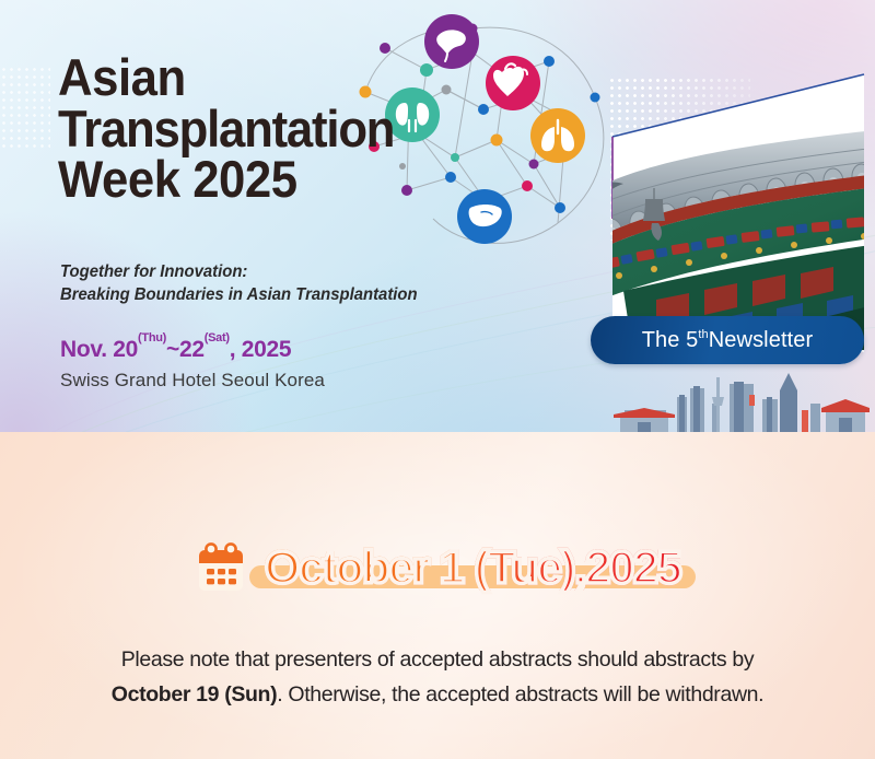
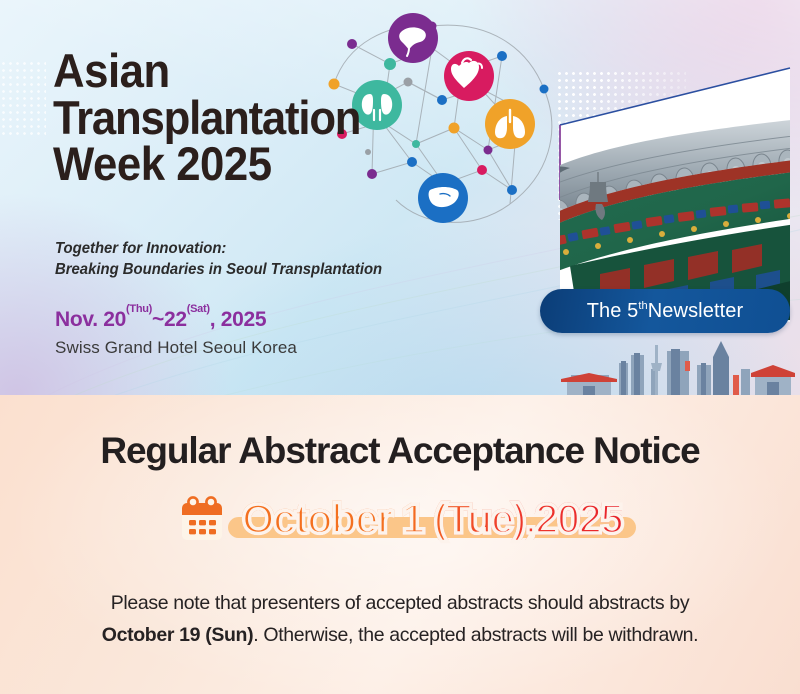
  Asian
  Transplantation
  Week 2025
  Together for Innovation:
- Breaking Boundaries in Asian Transplantation
+ Breaking Boundaries in Seoul Transplantation
  Nov. 20(Thu)~22(Sat), 2025
  Swiss Grand Hotel Seoul Korea
  The 5
  th
  Newsletter
+ Regular Abstract Acceptance Notice
  October 1 (Tue),2025
  Please note that presenters of accepted abstracts should abstracts by
  October 19 (Sun). Otherwise, the accepted abstracts will be withdrawn.
